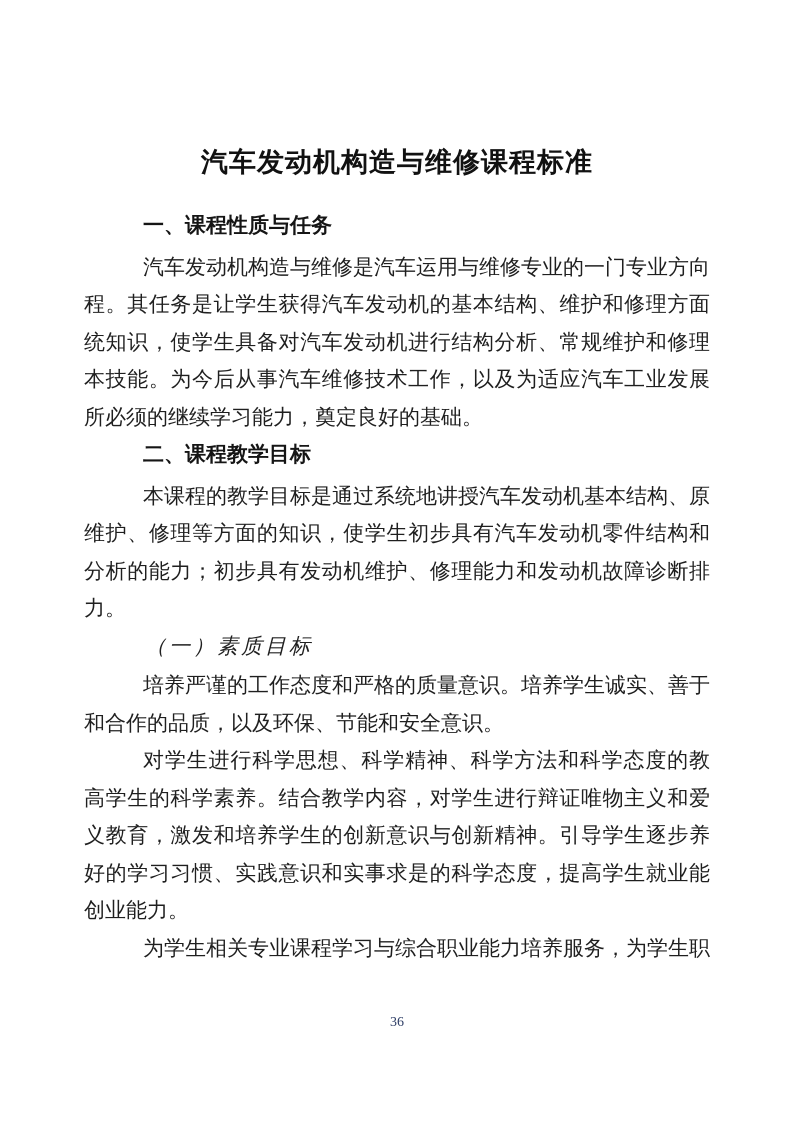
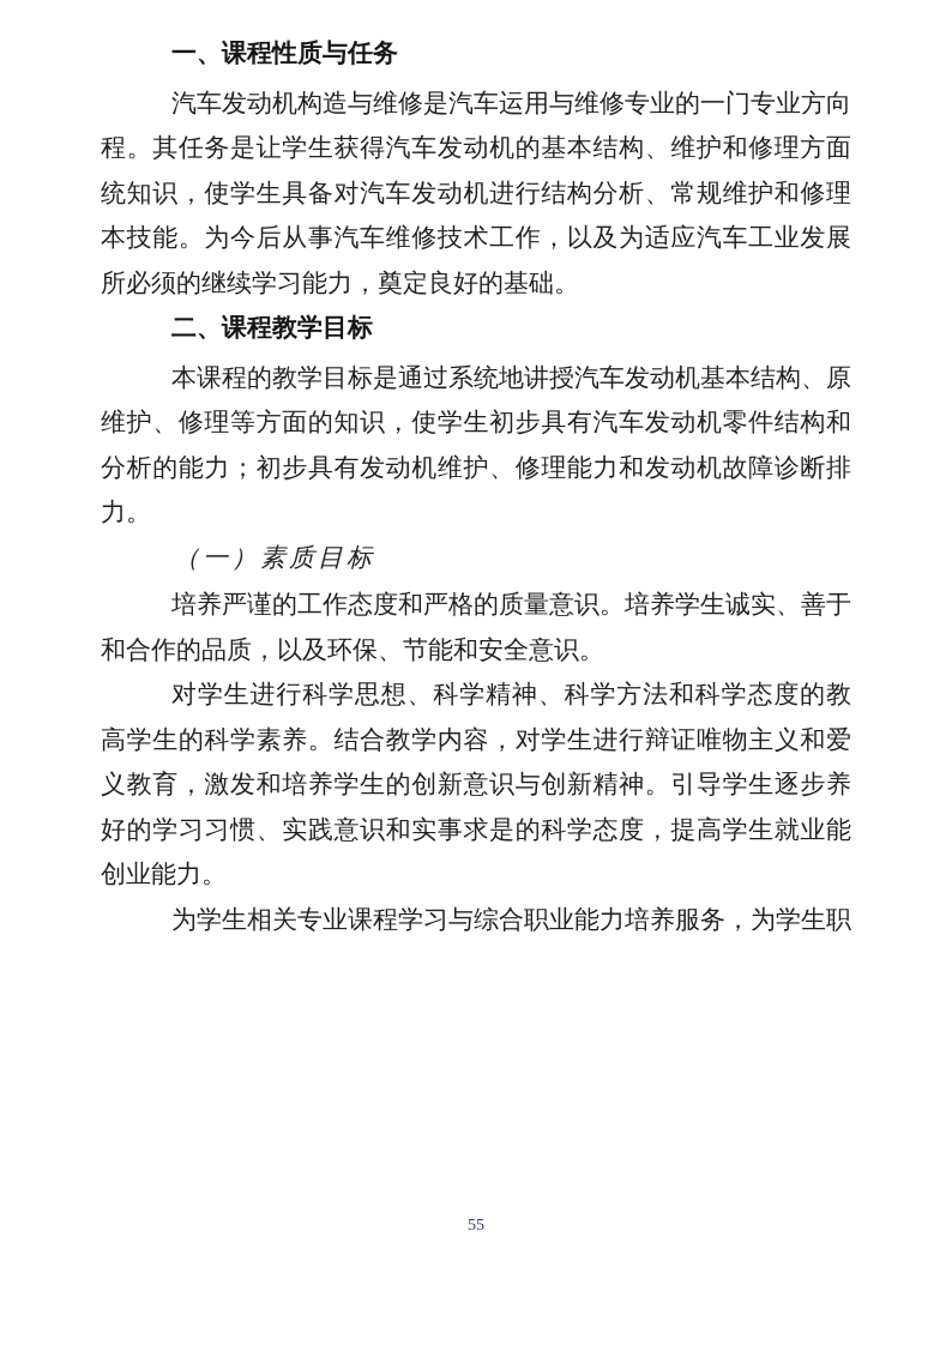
- 汽车发动机构造与维修课程标准
  一、课程性质与任务
  汽车发动机构造与维修是汽车运用与维修专业的一门专业方向
  程。其任务是让学生获得汽车发动机的基本结构、维护和修理方面
  统知识，使学生具备对汽车发动机进行结构分析、常规维护和修理
  本技能。为今后从事汽车维修技术工作，以及为适应汽车工业发展
  所必须的继续学习能力，奠定良好的基础。
  二、课程教学目标
  本课程的教学目标是通过系统地讲授汽车发动机基本结构、原
  维护、修理等方面的知识，使学生初步具有汽车发动机零件结构和
  分析的能力；初步具有发动机维护、修理能力和发动机故障诊断排
  力。
  （一）素质目标
  培养严谨的工作态度和严格的质量意识。培养学生诚实、善于
  和合作的品质，以及环保、节能和安全意识。
  对学生进行科学思想、科学精神、科学方法和科学态度的教
  高学生的科学素养。结合教学内容，对学生进行辩证唯物主义和爱
  义教育，激发和培养学生的创新意识与创新精神。引导学生逐步养
  好的学习习惯、实践意识和实事求是的科学态度，提高学生就业能
  创业能力。
  为学生相关专业课程学习与综合职业能力培养服务，为学生职
- 36
+ 55
